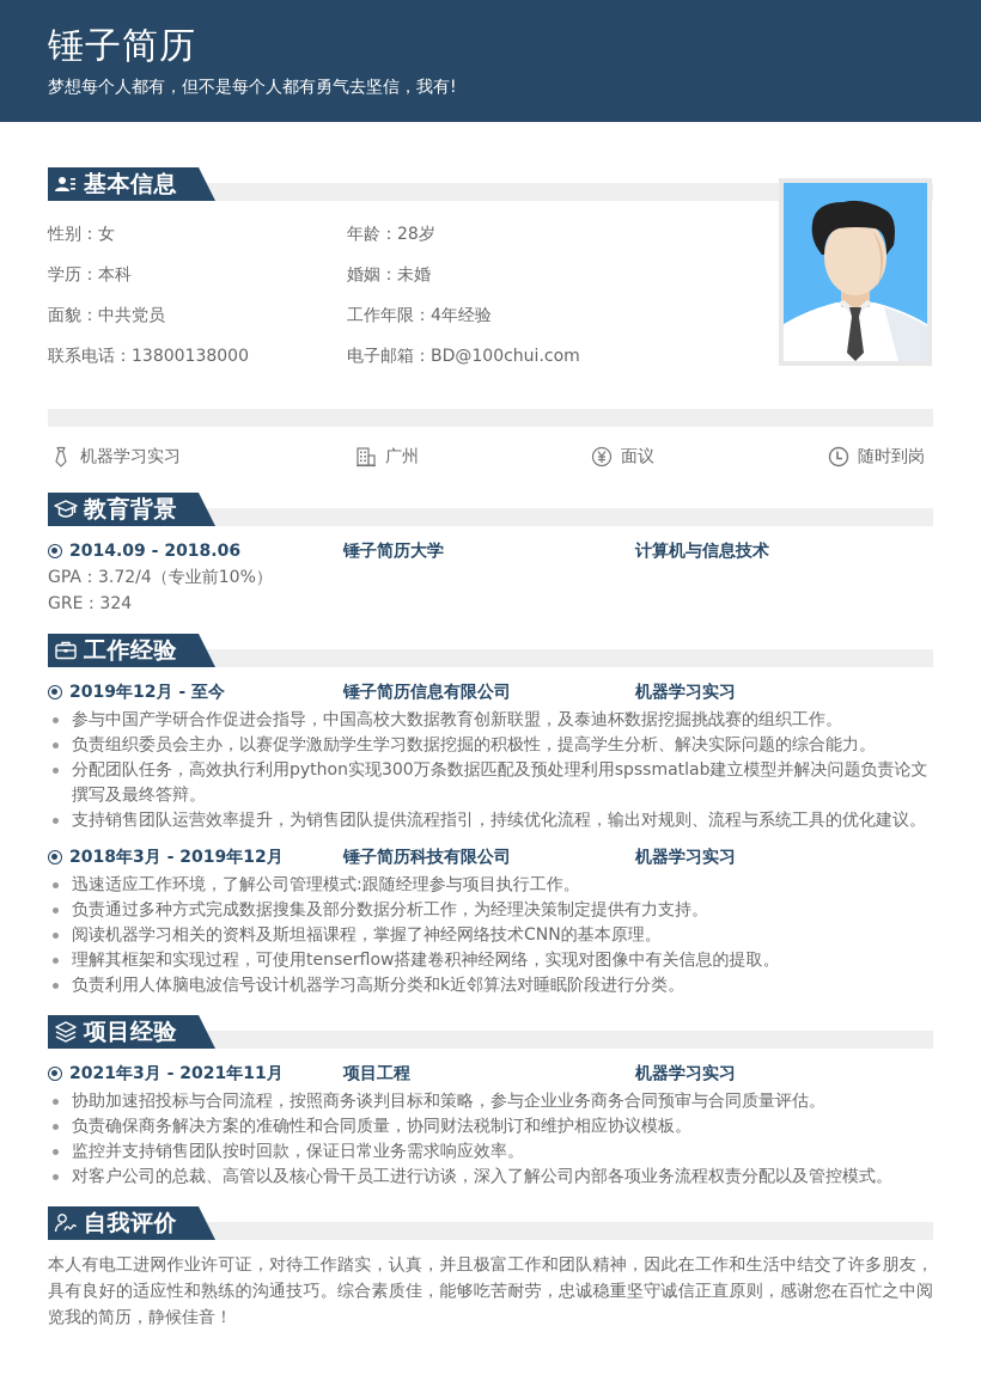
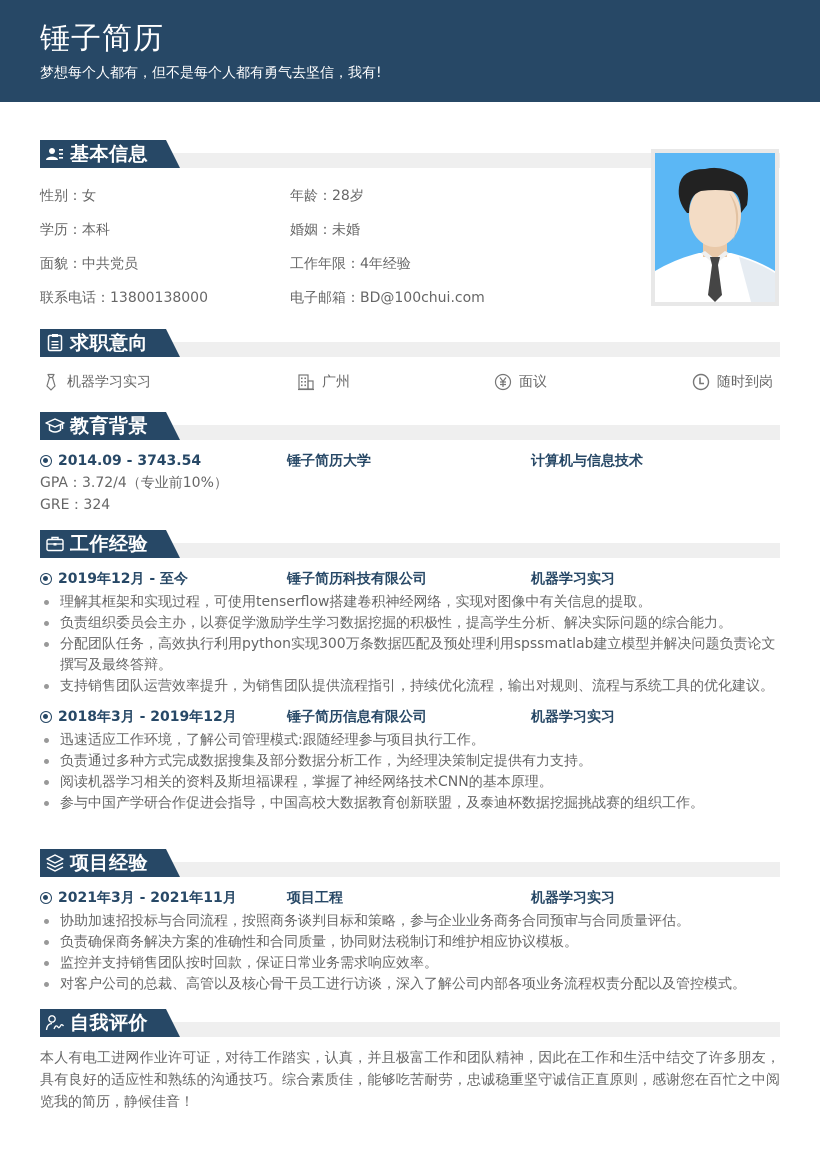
  锤子简历
  梦想每个人都有，但不是每个人都有勇气去坚信，我有!
  基本信息
  性别：女
  学历：本科
  面貌：中共党员
  联系电话：13800138000
  年龄：28岁
  婚姻：未婚
  工作年限：4年经验
  电子邮箱：BD@100chui.com
+ 求职意向
  机器学习实习
  广州
  面议
  随时到岗
  教育背景
- 2014.09 - 2018.06
+ 2014.09 - 3743.54
  锤子简历大学
  计算机与信息技术
  GPA：3.72/4（专业前10%）
  GRE：324
  工作经验
  2019年12月 - 至今
- 锤子简历信息有限公司
+ 锤子简历科技有限公司
  机器学习实习
- 参与中国产学研合作促进会指导，中国高校大数据教育创新联盟，及泰迪杯数据挖掘挑战赛的组织工作。
+ 理解其框架和实现过程，可使用tenserflow搭建卷积神经网络，实现对图像中有关信息的提取。
  负责组织委员会主办，以赛促学激励学生学习数据挖掘的积极性，提高学生分析、解决实际问题的综合能力。
  分配团队任务，高效执行利用python实现300万条数据匹配及预处理利用spssmatlab建立模型并解决问题负责论文撰写及最终答辩。
  支持销售团队运营效率提升，为销售团队提供流程指引，持续优化流程，输出对规则、流程与系统工具的优化建议。
  2018年3月 - 2019年12月
- 锤子简历科技有限公司
+ 锤子简历信息有限公司
  机器学习实习
  迅速适应工作环境，了解公司管理模式:跟随经理参与项目执行工作。
  负责通过多种方式完成数据搜集及部分数据分析工作，为经理决策制定提供有力支持。
  阅读机器学习相关的资料及斯坦福课程，掌握了神经网络技术CNN的基本原理。
- 理解其框架和实现过程，可使用tenserflow搭建卷积神经网络，实现对图像中有关信息的提取。
+ 参与中国产学研合作促进会指导，中国高校大数据教育创新联盟，及泰迪杯数据挖掘挑战赛的组织工作。
- 负责利用人体脑电波信号设计机器学习高斯分类和k近邻算法对睡眠阶段进行分类。
  项目经验
  2021年3月 - 2021年11月
  项目工程
  机器学习实习
  协助加速招投标与合同流程，按照商务谈判目标和策略，参与企业业务商务合同预审与合同质量评估。
  负责确保商务解决方案的准确性和合同质量，协同财法税制订和维护相应协议模板。
  监控并支持销售团队按时回款，保证日常业务需求响应效率。
  对客户公司的总裁、高管以及核心骨干员工进行访谈，深入了解公司内部各项业务流程权责分配以及管控模式。
  自我评价
  本人有电工进网作业许可证，对待工作踏实，认真，并且极富工作和团队精神，因此在工作和生活中结交了许多朋友，具有良好的适应性和熟练的沟通技巧。综合素质佳，能够吃苦耐劳，忠诚稳重坚守诚信正直原则，感谢您在百忙之中阅览我的简历，静候佳音！
